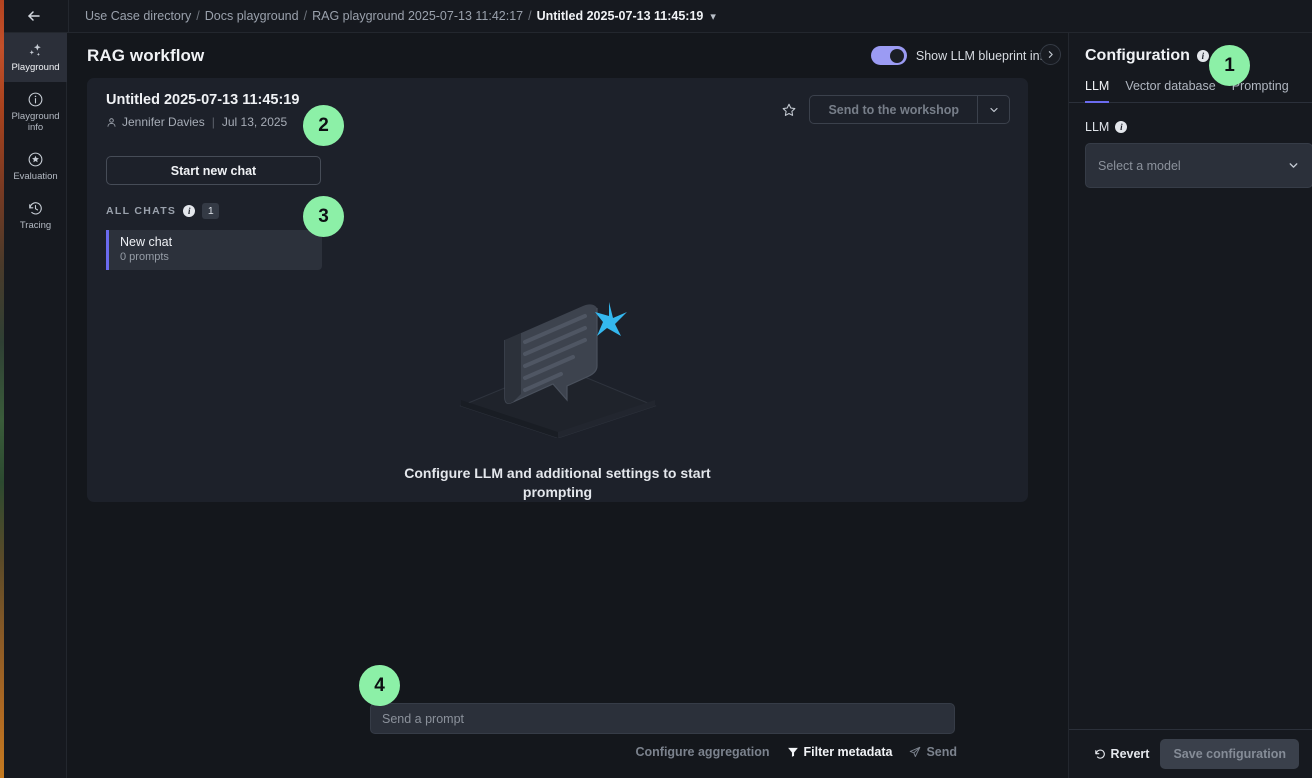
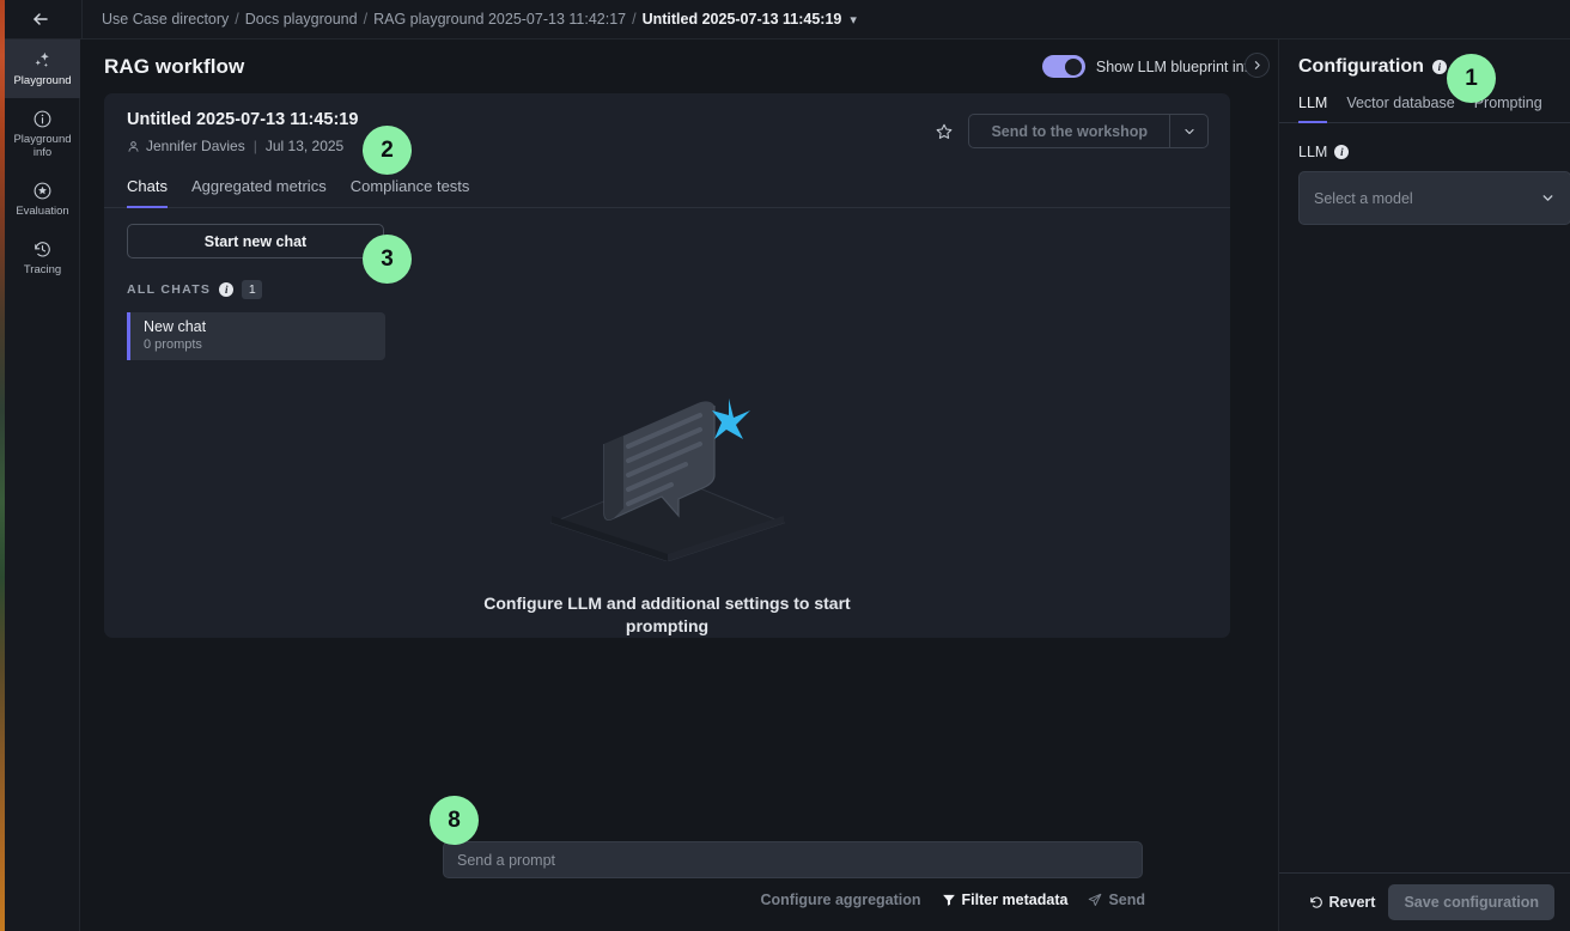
  Use Case directory
  /
  Docs playground
  /
  RAG playground 2025-07-13 11:42:17
  /
  Untitled 2025-07-13 11:45:19
  ▾
  Playground
  Playground info
  Evaluation
  Tracing
  RAG workflow
  Show LLM blueprint in
  Untitled 2025-07-13 11:45:19
  Jennifer Davies
  |
  Jul 13, 2025
  Send to the workshop
+ Chats
+ Aggregated metrics
+ Compliance tests
  Start new chat
  ALL CHATS
  i
  1
  New chat
  0 prompts
  Configure LLM and additional settings to start prompting
  Send a prompt
  Configure aggregation
  Filter metadata
  Send
  Configuration
  i
  LLM
  Vector database
  Prompting
  LLM
  i
  Select a model
  Revert
  Save configuration
  1
  2
  3
- 4
+ 8
